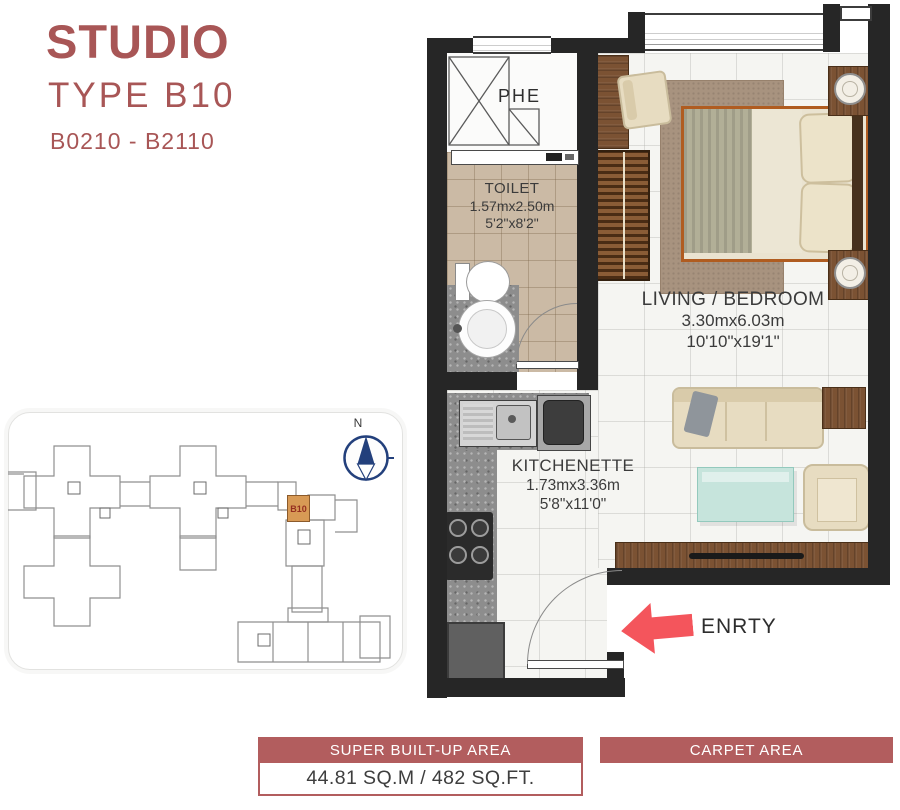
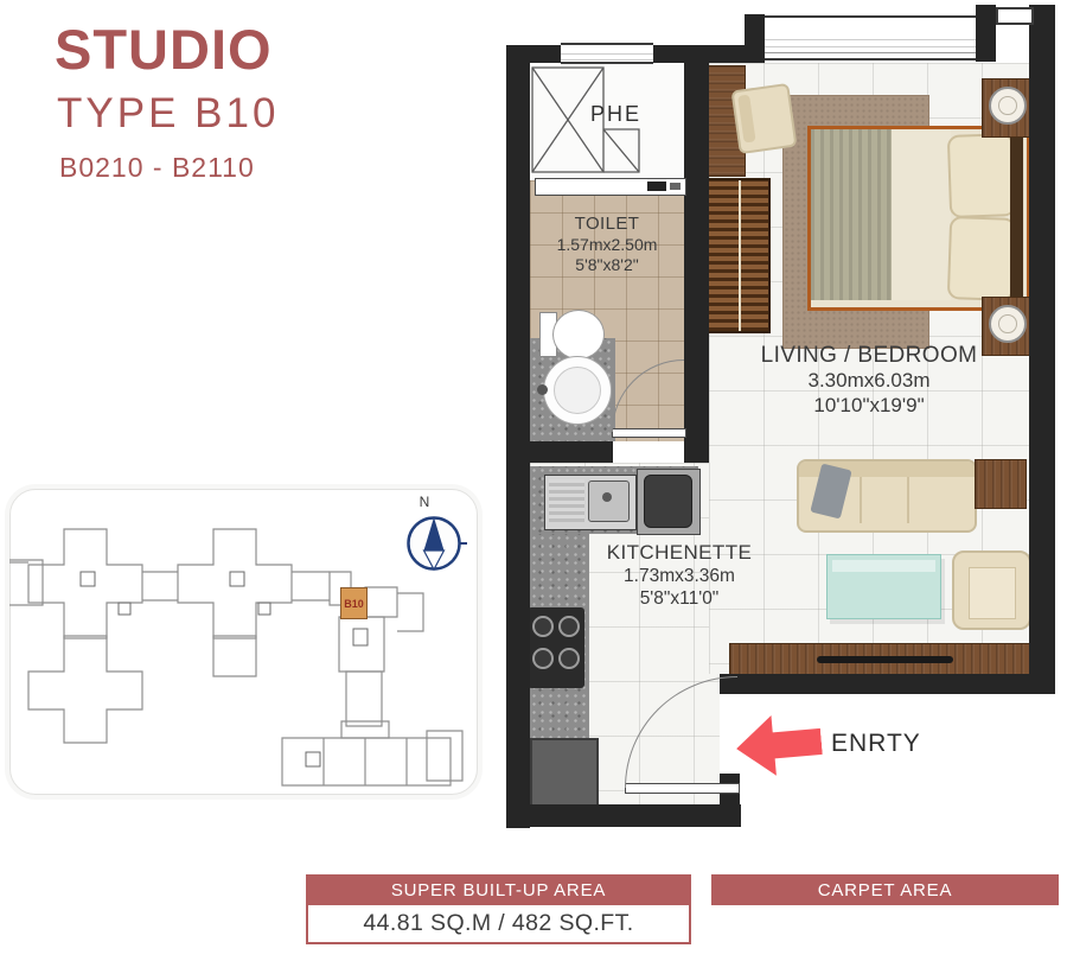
  STUDIO
  TYPE B10
  B0210 - B2110
  PHE
  TOILET
  1.57mx2.50m
- 5'2"x8'2"
+ 5'8"x8'2"
  LIVING / BEDROOM
  3.30mx6.03m
- 10'10"x19'1"
+ 10'10"x19'9"
  KITCHENETTE
  1.73mx3.36m
  5'8"x11'0"
  ENRTY
  B10
  N
  SUPER BUILT-UP AREA
  44.81 SQ.M / 482 SQ.FT.
  CARPET AREA
